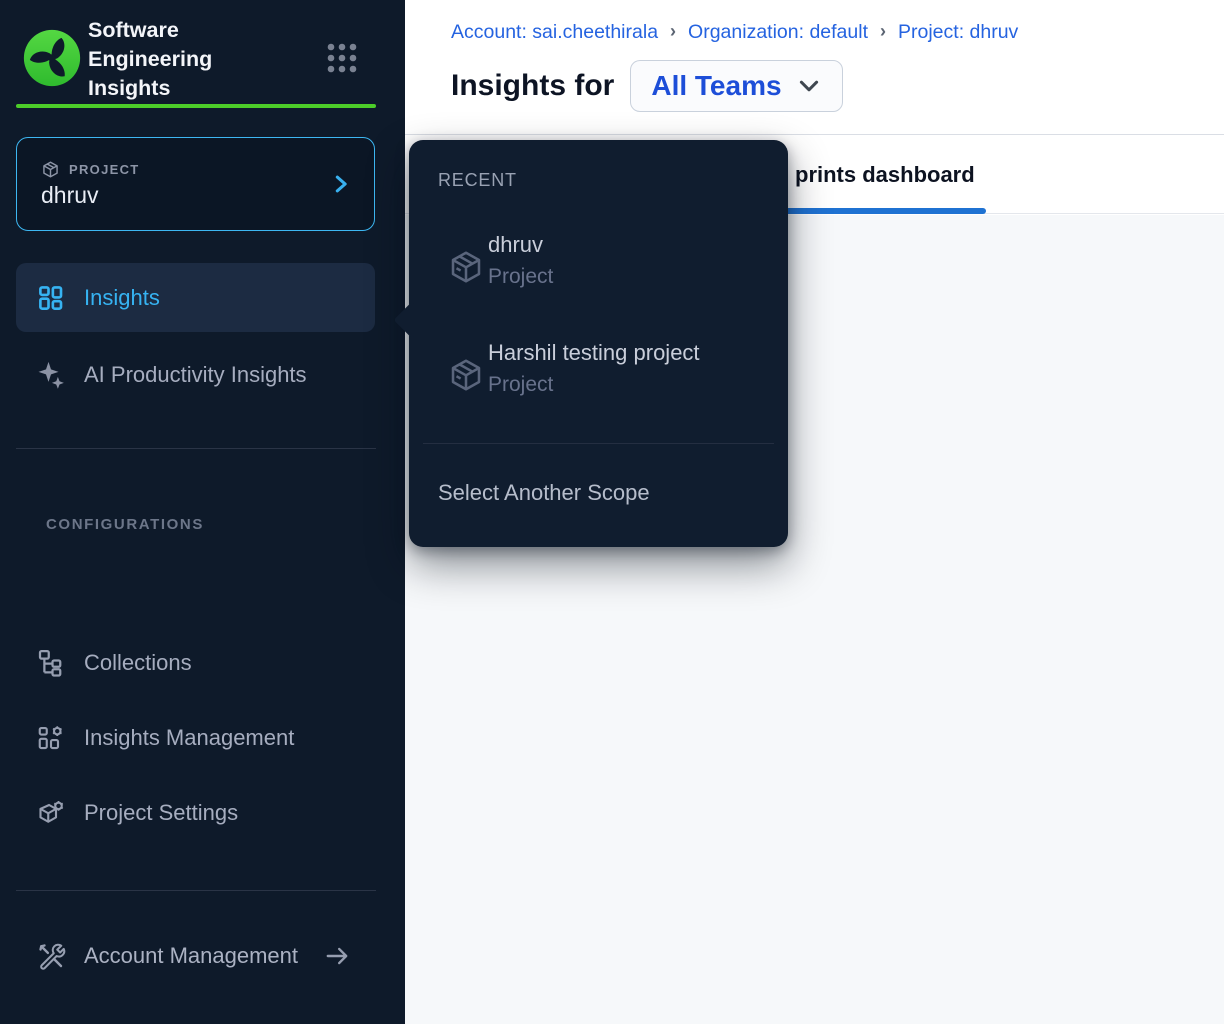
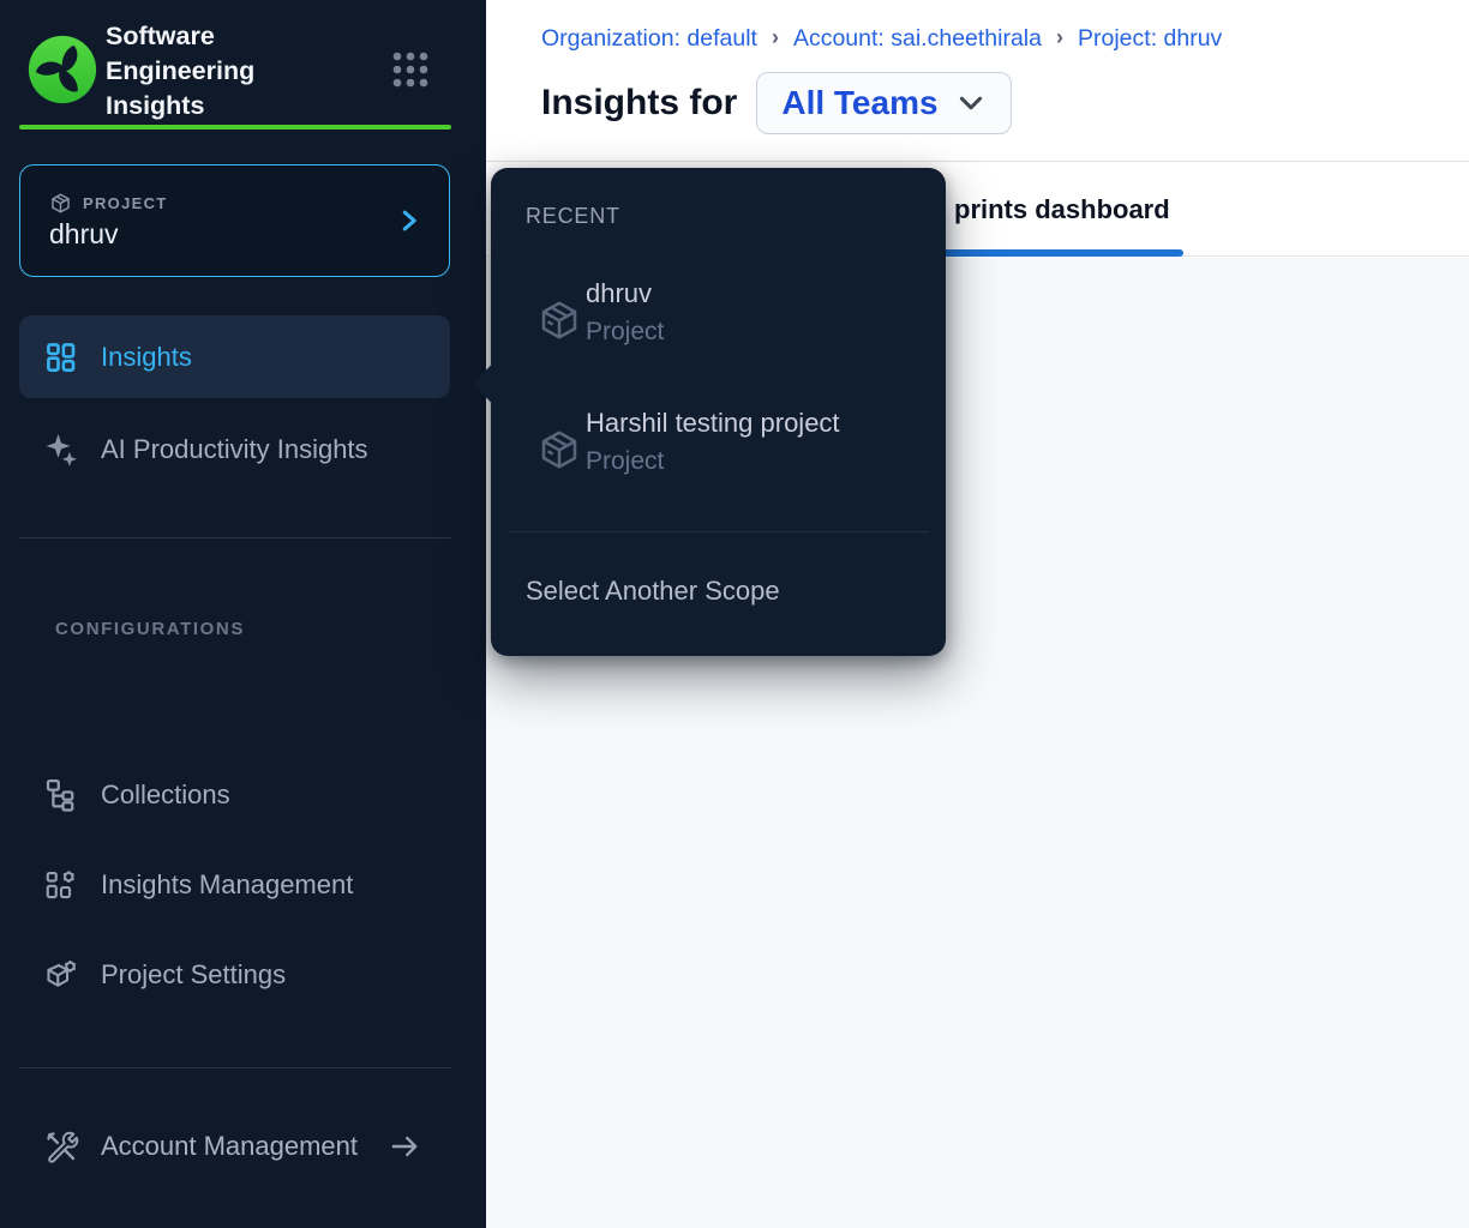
  Software Engineering Insights
  PROJECT
  dhruv
  Insights
  AI Productivity Insights
  CONFIGURATIONS
  Collections
  Insights Management
  Project Settings
  Account Management
- Account: sai.cheethirala
+ Organization: default
  ›
- Organization: default
+ Account: sai.cheethirala
  ›
  Project: dhruv
  Insights for
  All Teams
  prints dashboard
  RECENT
  dhruv
  Project
  Harshil testing project
  Project
  Select Another Scope
